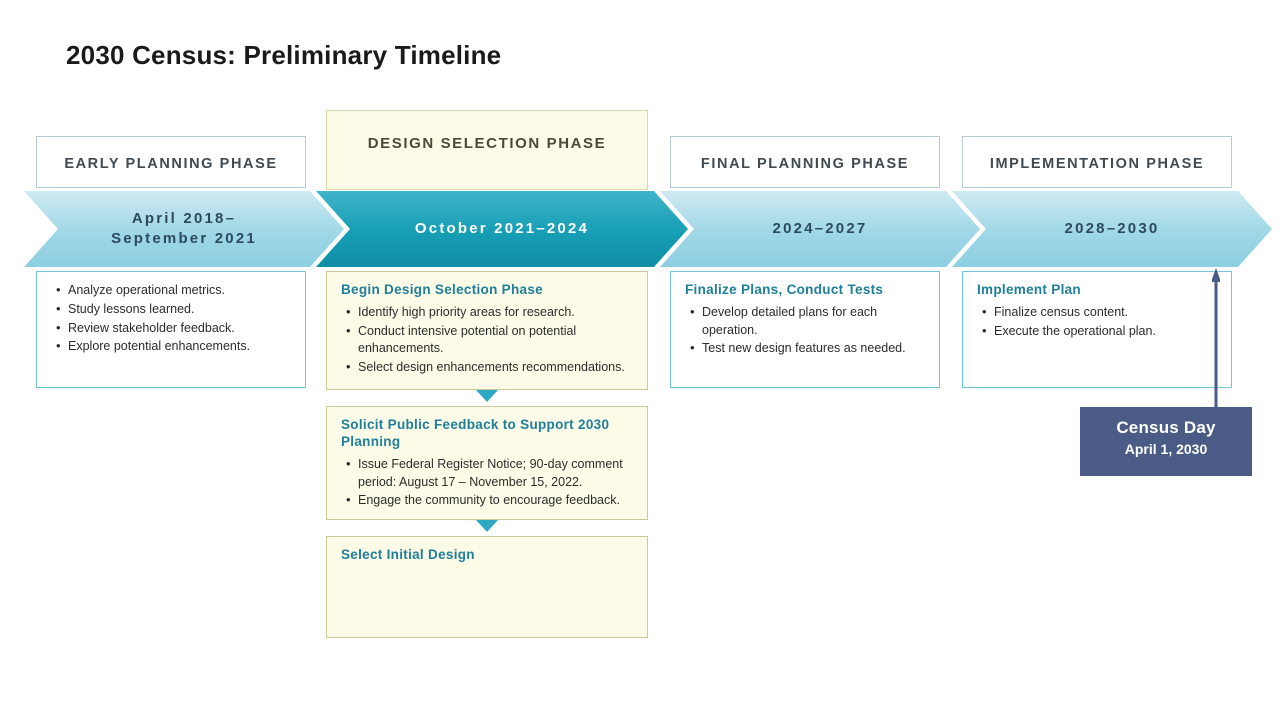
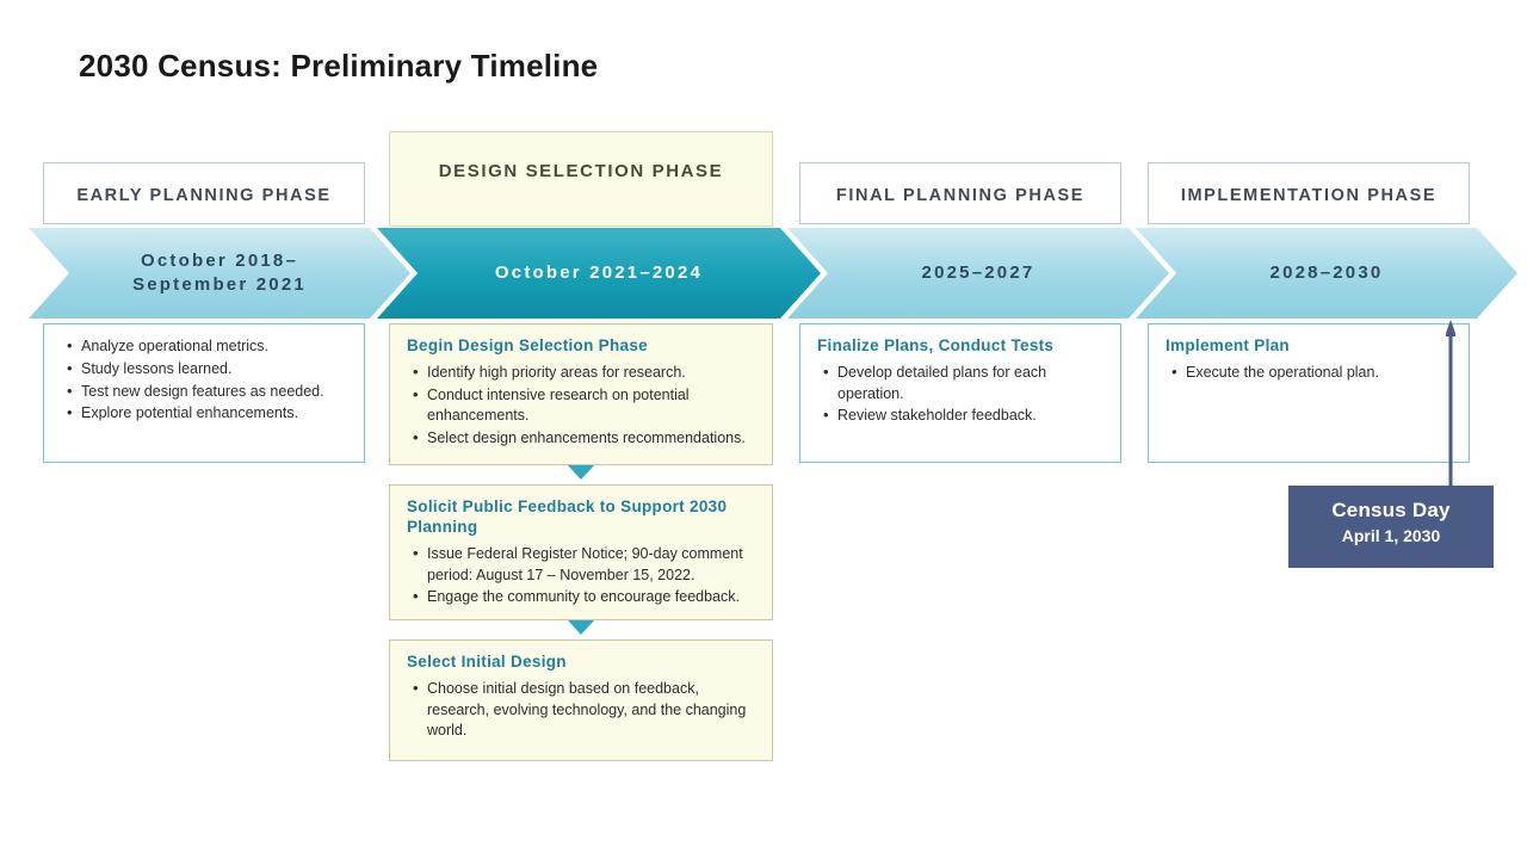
  2030 Census: Preliminary Timeline
  EARLY PLANNING PHASE
- April 2018–
+ October 2018–
  September 2021
  Analyze operational metrics.
  Study lessons learned.
- Review stakeholder feedback.
+ Test new design features as needed.
  Explore potential enhancements.
  DESIGN SELECTION PHASE
  October 2021–2024
  Begin Design Selection Phase
  Identify high priority areas for research.
- Conduct intensive potential on potential enhancements.
+ Conduct intensive research on potential enhancements.
  Select design enhancements recommendations.
  Solicit Public Feedback to Support 2030 Planning
  Issue Federal Register Notice; 90-day comment period: August 17 – November 15, 2022.
  Engage the community to encourage feedback.
  Select Initial Design
+ Choose initial design based on feedback, research, evolving technology, and the changing world.
  FINAL PLANNING PHASE
- 2024–2027
+ 2025–2027
  Finalize Plans, Conduct Tests
  Develop detailed plans for each operation.
- Test new design features as needed.
+ Review stakeholder feedback.
  IMPLEMENTATION PHASE
  2028–2030
  Implement Plan
- Finalize census content.
  Execute the operational plan.
  Census Day
  April 1, 2030
